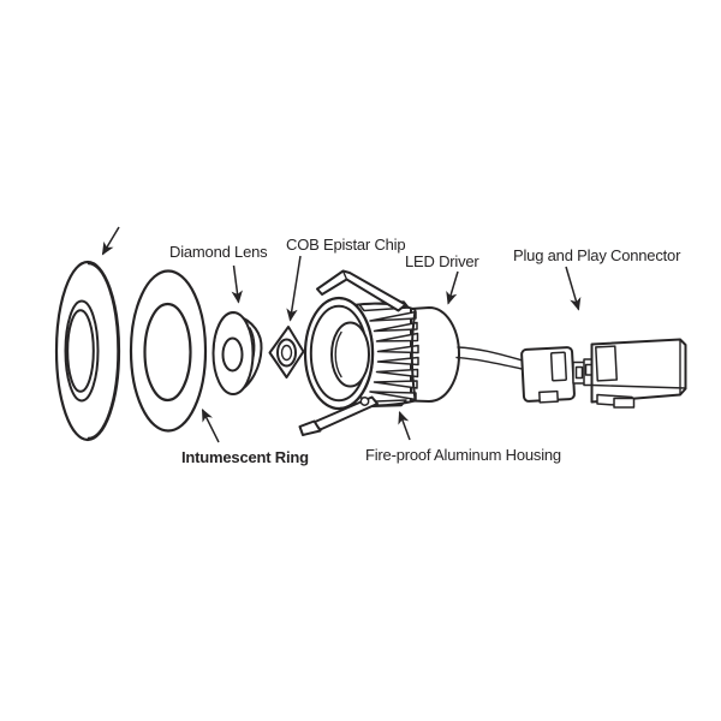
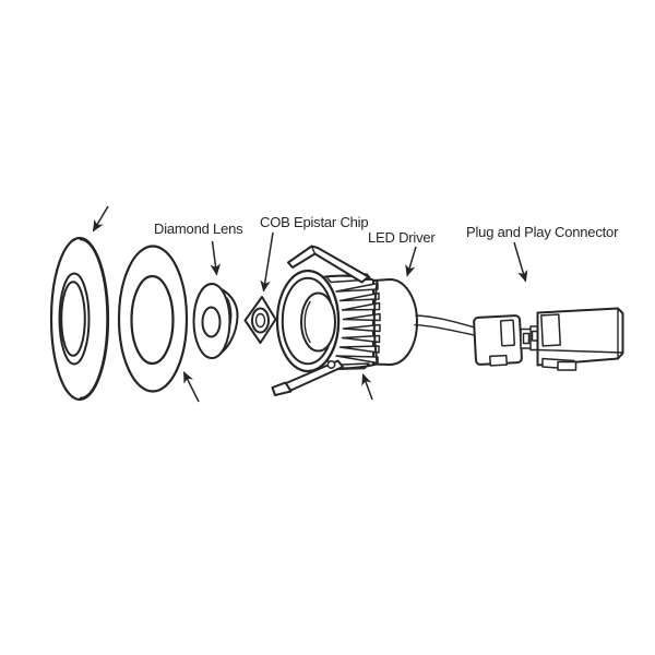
  Diamond Lens
  COB Epistar Chip
  LED Driver
  Plug and Play Connector
- Intumescent Ring
- Fire-proof Aluminum Housing
